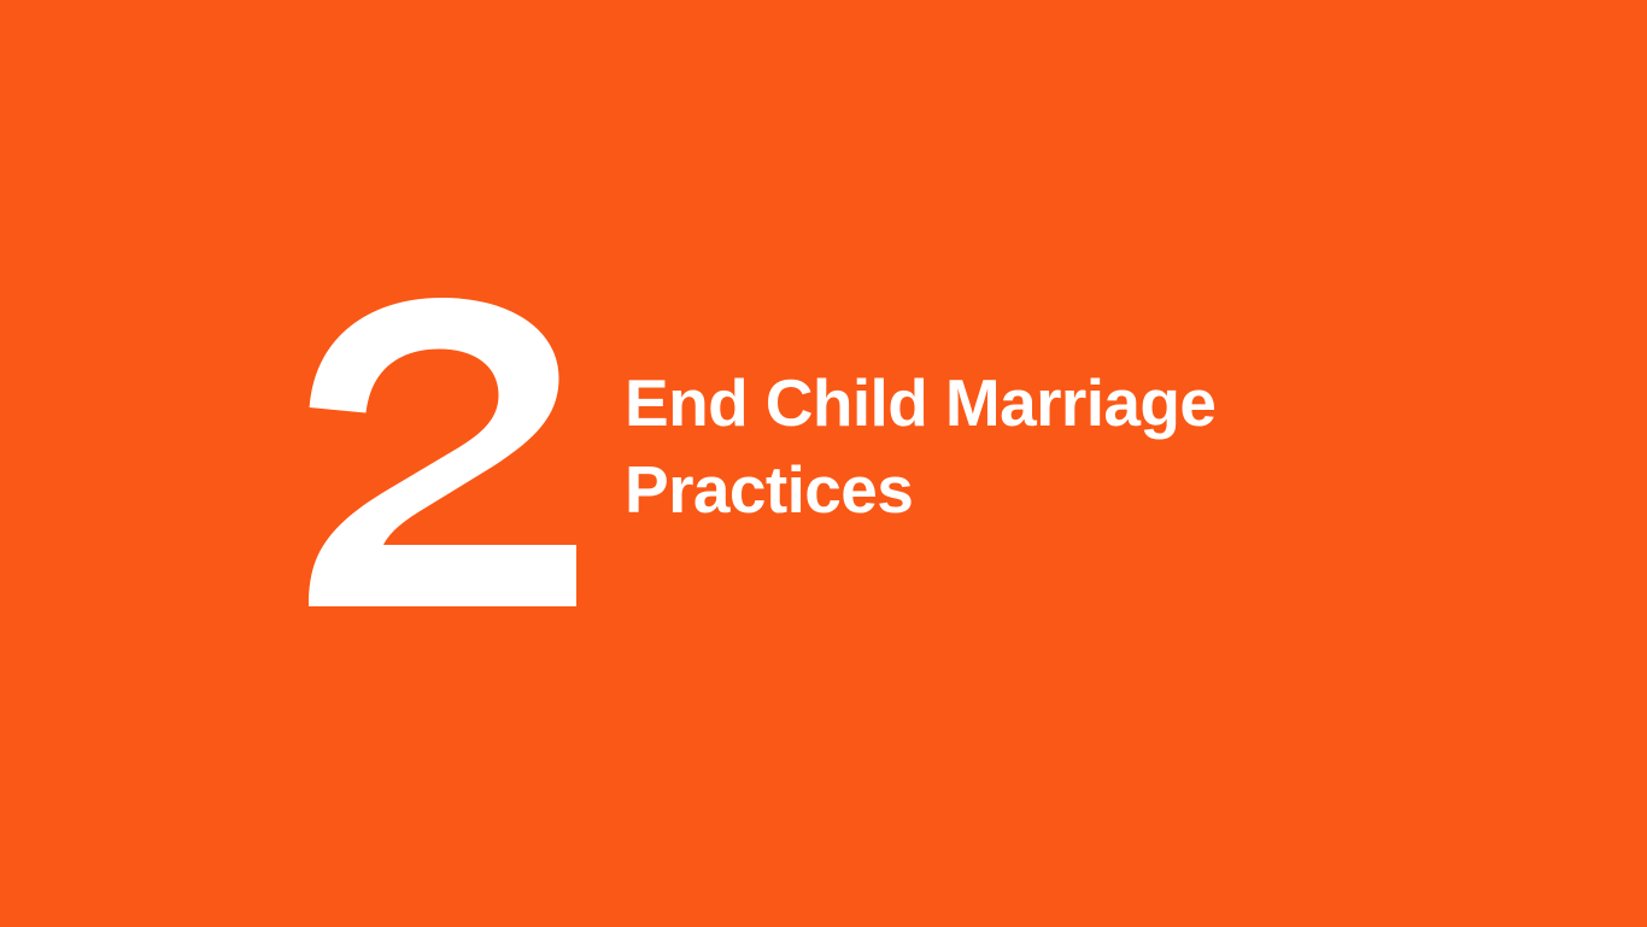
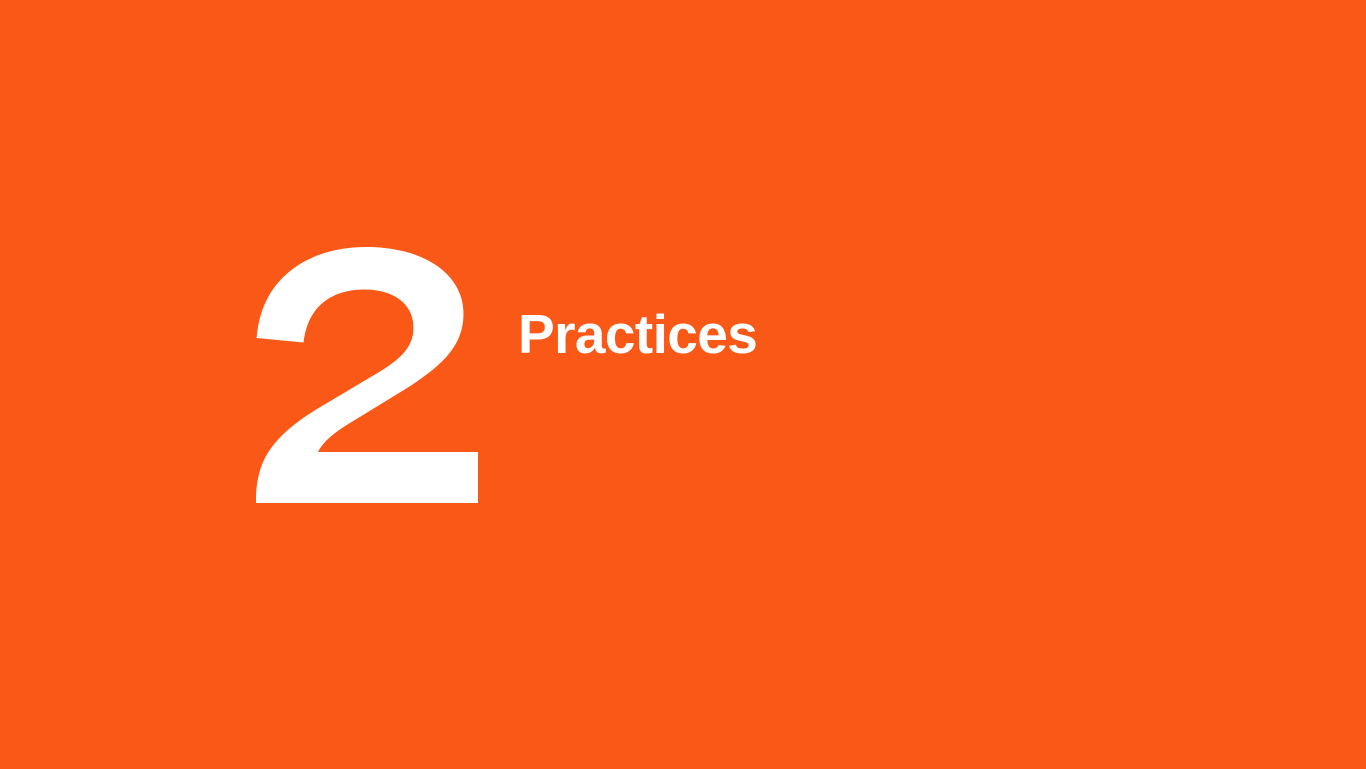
- End Child Marriage
  Practices
